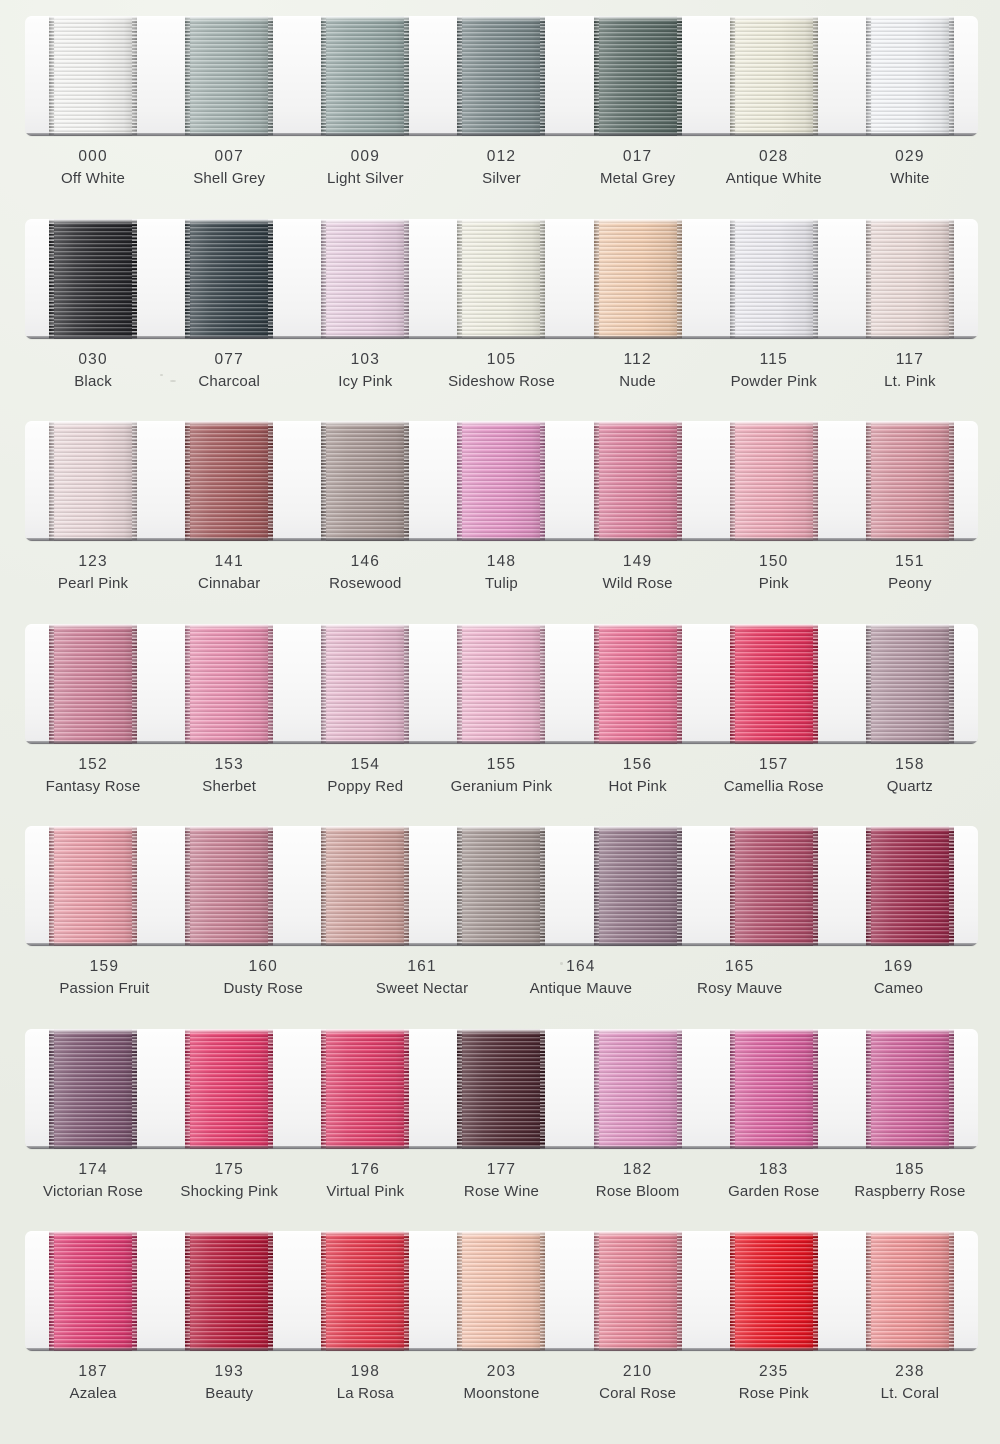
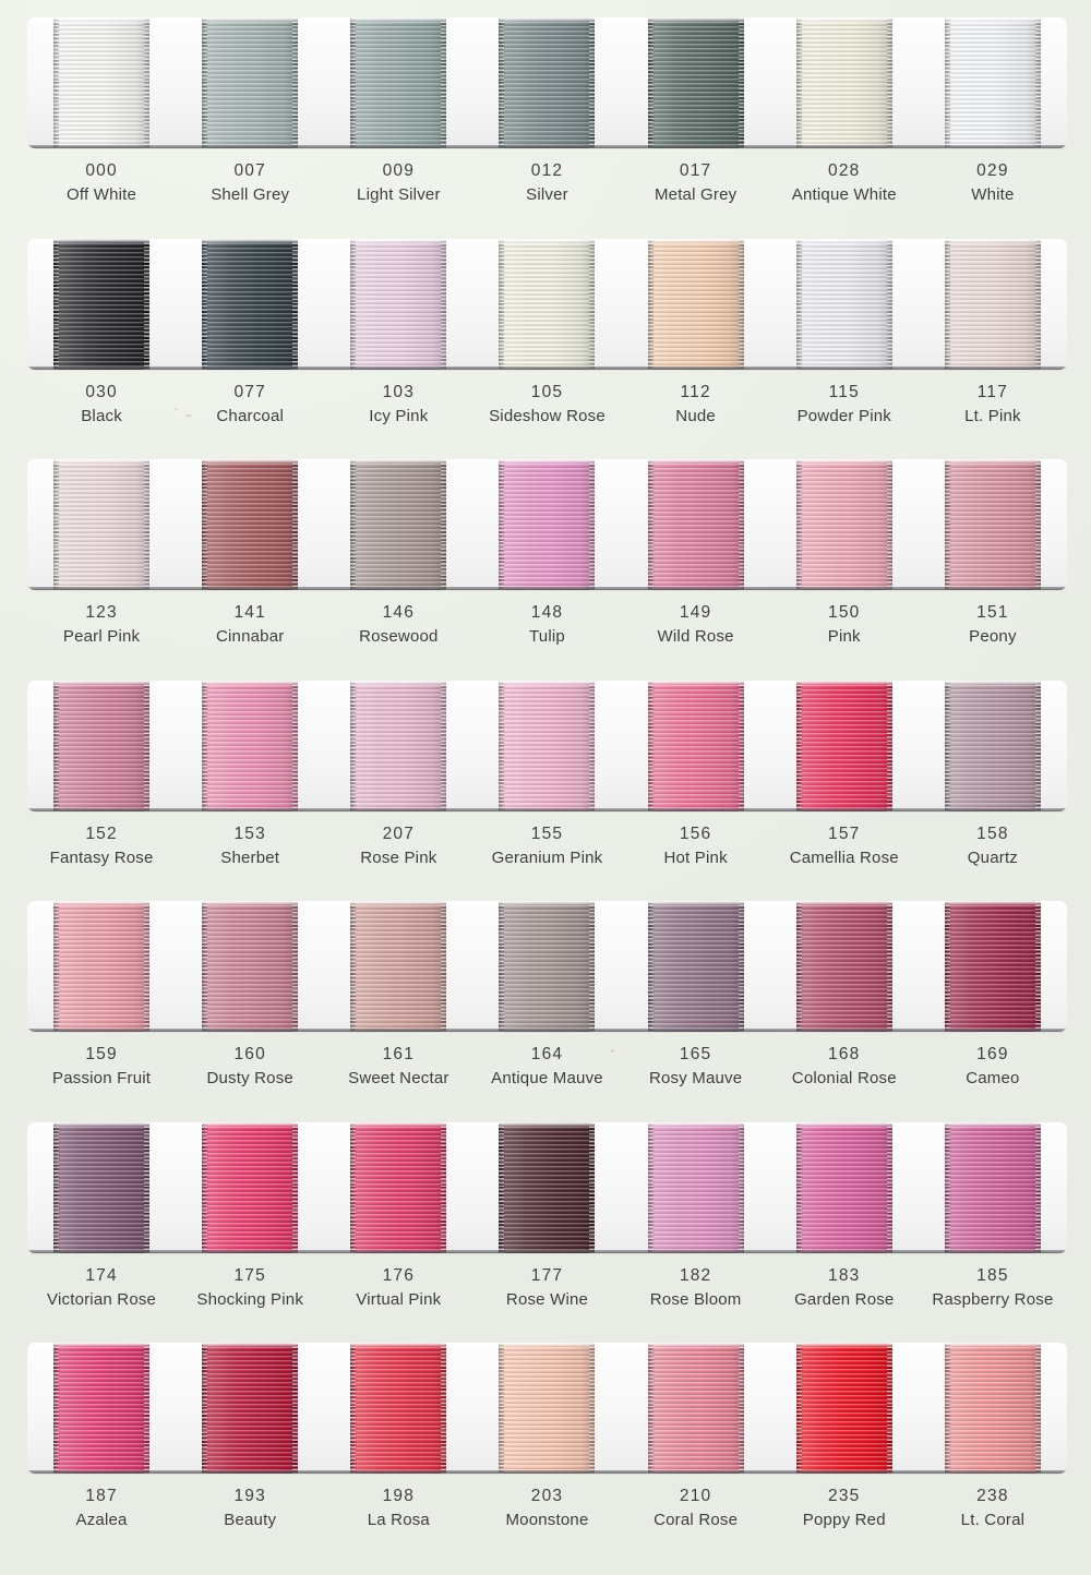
  000
  Off White
  007
  Shell Grey
  009
  Light Silver
  012
  Silver
  017
  Metal Grey
  028
  Antique White
  029
  White
  030
  Black
  077
  Charcoal
  103
  Icy Pink
  105
  Sideshow Rose
  112
  Nude
  115
  Powder Pink
  117
  Lt. Pink
  123
  Pearl Pink
  141
  Cinnabar
  146
  Rosewood
  148
  Tulip
  149
  Wild Rose
  150
  Pink
  151
  Peony
  152
  Fantasy Rose
  153
  Sherbet
- 154
+ 207
- Poppy Red
+ Rose Pink
  155
  Geranium Pink
  156
  Hot Pink
  157
  Camellia Rose
  158
  Quartz
  159
  Passion Fruit
  160
  Dusty Rose
  161
  Sweet Nectar
  164
  Antique Mauve
  165
  Rosy Mauve
+ 168
+ Colonial Rose
  169
  Cameo
  174
  Victorian Rose
  175
  Shocking Pink
  176
  Virtual Pink
  177
  Rose Wine
  182
  Rose Bloom
  183
  Garden Rose
  185
  Raspberry Rose
  187
  Azalea
  193
  Beauty
  198
  La Rosa
  203
  Moonstone
  210
  Coral Rose
  235
- Rose Pink
+ Poppy Red
  238
  Lt. Coral
